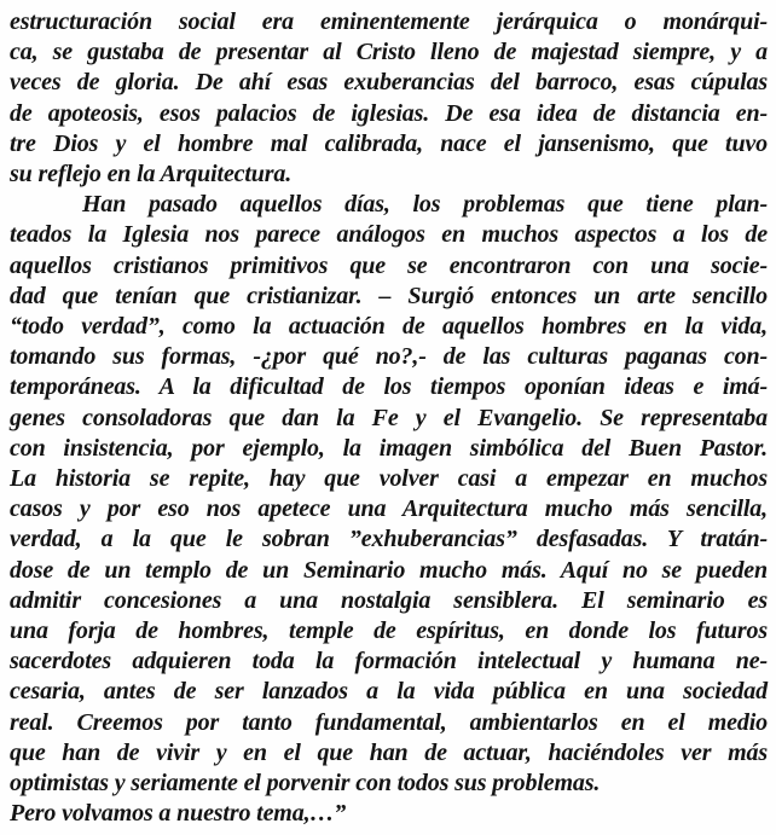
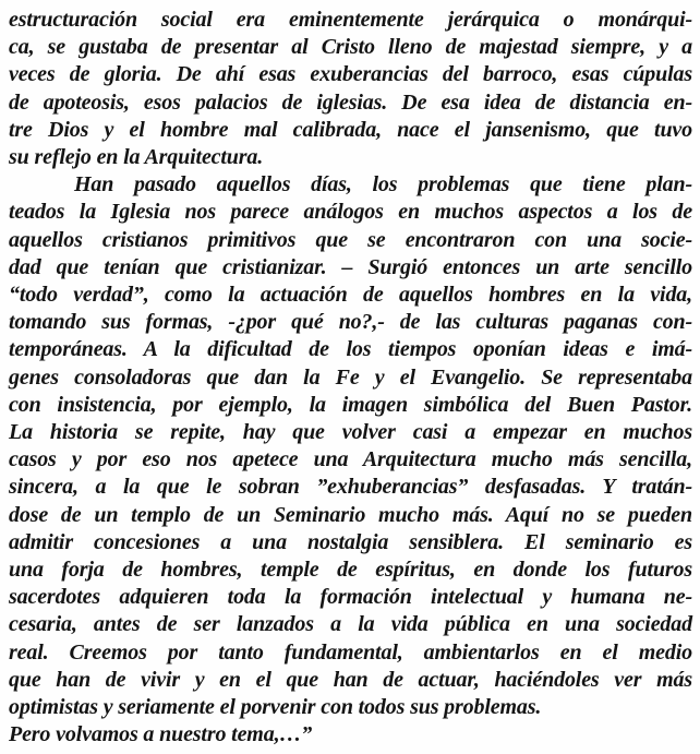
  estructuración social era eminentemente jerárquica o monárqui-
  ca, se gustaba de presentar al Cristo lleno de majestad siempre, y a
  veces de gloria. De ahí esas exuberancias del barroco, esas cúpulas
  de apoteosis, esos palacios de iglesias. De esa idea de distancia en-
  tre Dios y el hombre mal calibrada, nace el jansenismo, que tuvo
  su reflejo en la Arquitectura.
  Han pasado aquellos días, los problemas que tiene plan-
  teados la Iglesia nos parece análogos en muchos aspectos a los de
  aquellos cristianos primitivos que se encontraron con una socie-
  dad que tenían que cristianizar. – Surgió entonces un arte sencillo
  “todo verdad”, como la actuación de aquellos hombres en la vida,
  tomando sus formas, -¿por qué no?,- de las culturas paganas con-
  temporáneas. A la dificultad de los tiempos oponían ideas e imá-
  genes consoladoras que dan la Fe y el Evangelio. Se representaba
  con insistencia, por ejemplo, la imagen simbólica del Buen Pastor.
  La historia se repite, hay que volver casi a empezar en muchos
  casos y por eso nos apetece una Arquitectura mucho más sencilla,
- verdad, a la que le sobran ”exhuberancias” desfasadas. Y tratán-
+ sincera, a la que le sobran ”exhuberancias” desfasadas. Y tratán-
  dose de un templo de un Seminario mucho más. Aquí no se pueden
  admitir concesiones a una nostalgia sensiblera. El seminario es
  una forja de hombres, temple de espíritus, en donde los futuros
  sacerdotes adquieren toda la formación intelectual y humana ne-
  cesaria, antes de ser lanzados a la vida pública en una sociedad
  real. Creemos por tanto fundamental, ambientarlos en el medio
  que han de vivir y en el que han de actuar, haciéndoles ver más
  optimistas y seriamente el porvenir con todos sus problemas.
  Pero volvamos a nuestro tema,…”
